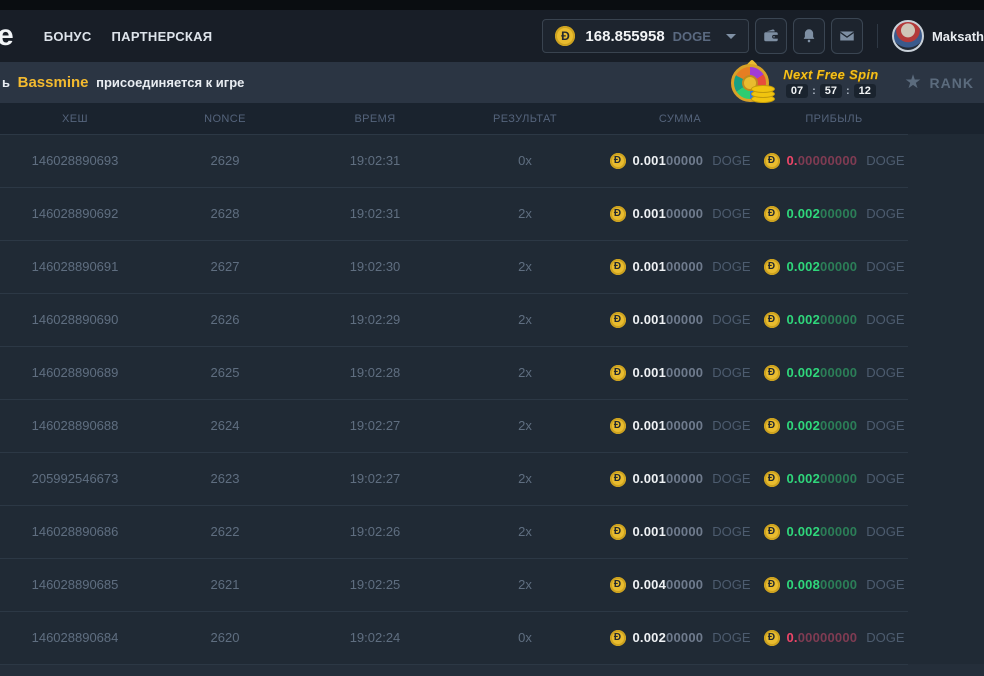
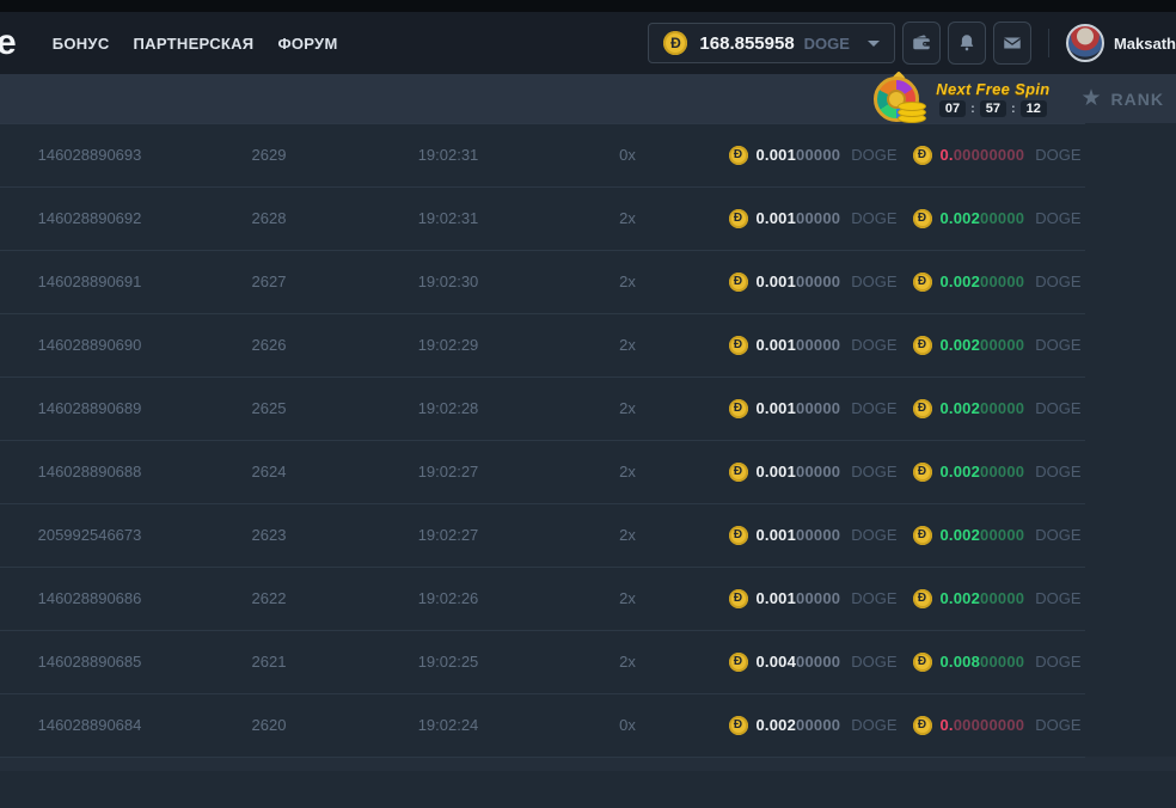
  e
  БОНУС
  ПАРТНЕРСКАЯ
+ ФОРУМ
  Đ
  168.855958
  DOGE
  Maksath
- ь Bassmine присоединяется к игре
  Next Free Spin
  07
  :
  57
  :
  12
  ★
  RANK
- ХЕШ
- NONCE
- ВРЕМЯ
- РЕЗУЛЬТАТ
- СУММА
- ПРИБЫЛЬ
  146028890693
  2629
  19:02:31
  0x
  Đ
  0.00100000
  DOGE
  Đ
  0.00000000
  DOGE
  146028890692
  2628
  19:02:31
  2x
  Đ
  0.00100000
  DOGE
  Đ
  0.00200000
  DOGE
  146028890691
  2627
  19:02:30
  2x
  Đ
  0.00100000
  DOGE
  Đ
  0.00200000
  DOGE
  146028890690
  2626
  19:02:29
  2x
  Đ
  0.00100000
  DOGE
  Đ
  0.00200000
  DOGE
  146028890689
  2625
  19:02:28
  2x
  Đ
  0.00100000
  DOGE
  Đ
  0.00200000
  DOGE
  146028890688
  2624
  19:02:27
  2x
  Đ
  0.00100000
  DOGE
  Đ
  0.00200000
  DOGE
  205992546673
  2623
  19:02:27
  2x
  Đ
  0.00100000
  DOGE
  Đ
  0.00200000
  DOGE
  146028890686
  2622
  19:02:26
  2x
  Đ
  0.00100000
  DOGE
  Đ
  0.00200000
  DOGE
  146028890685
  2621
  19:02:25
  2x
  Đ
  0.00400000
  DOGE
  Đ
  0.00800000
  DOGE
  146028890684
  2620
  19:02:24
  0x
  Đ
  0.00200000
  DOGE
  Đ
  0.00000000
  DOGE
